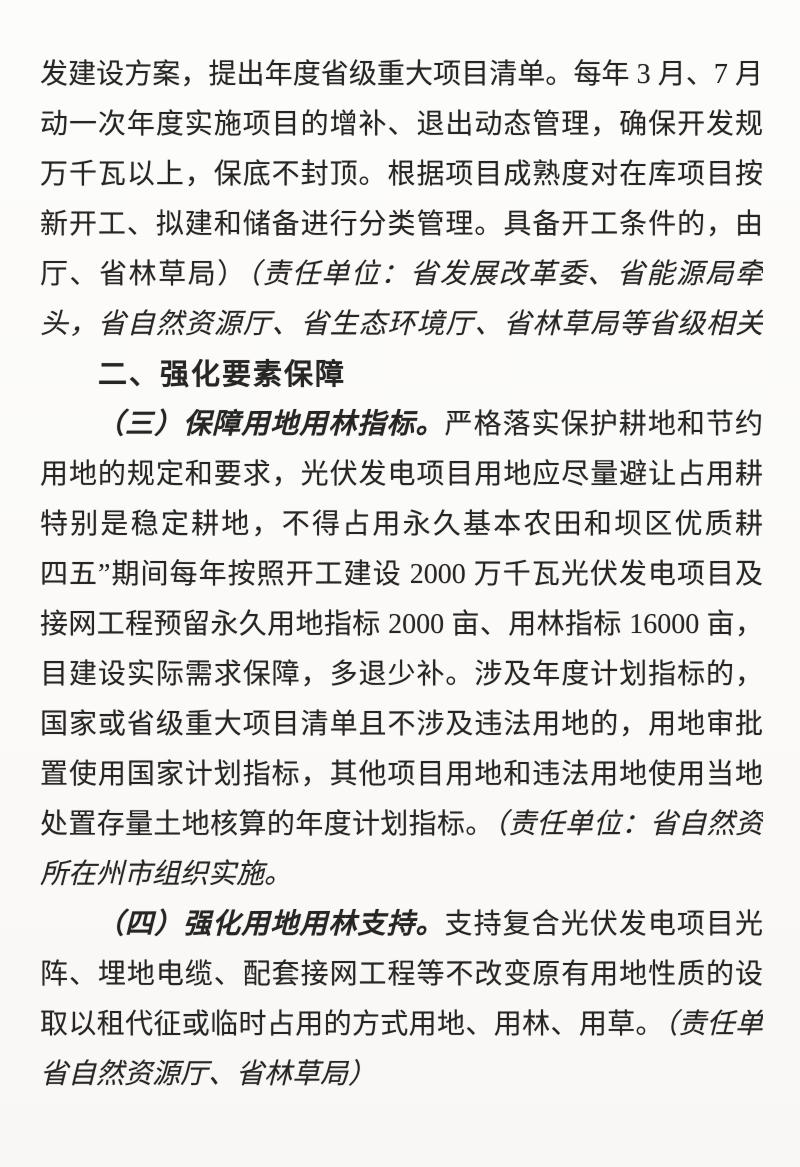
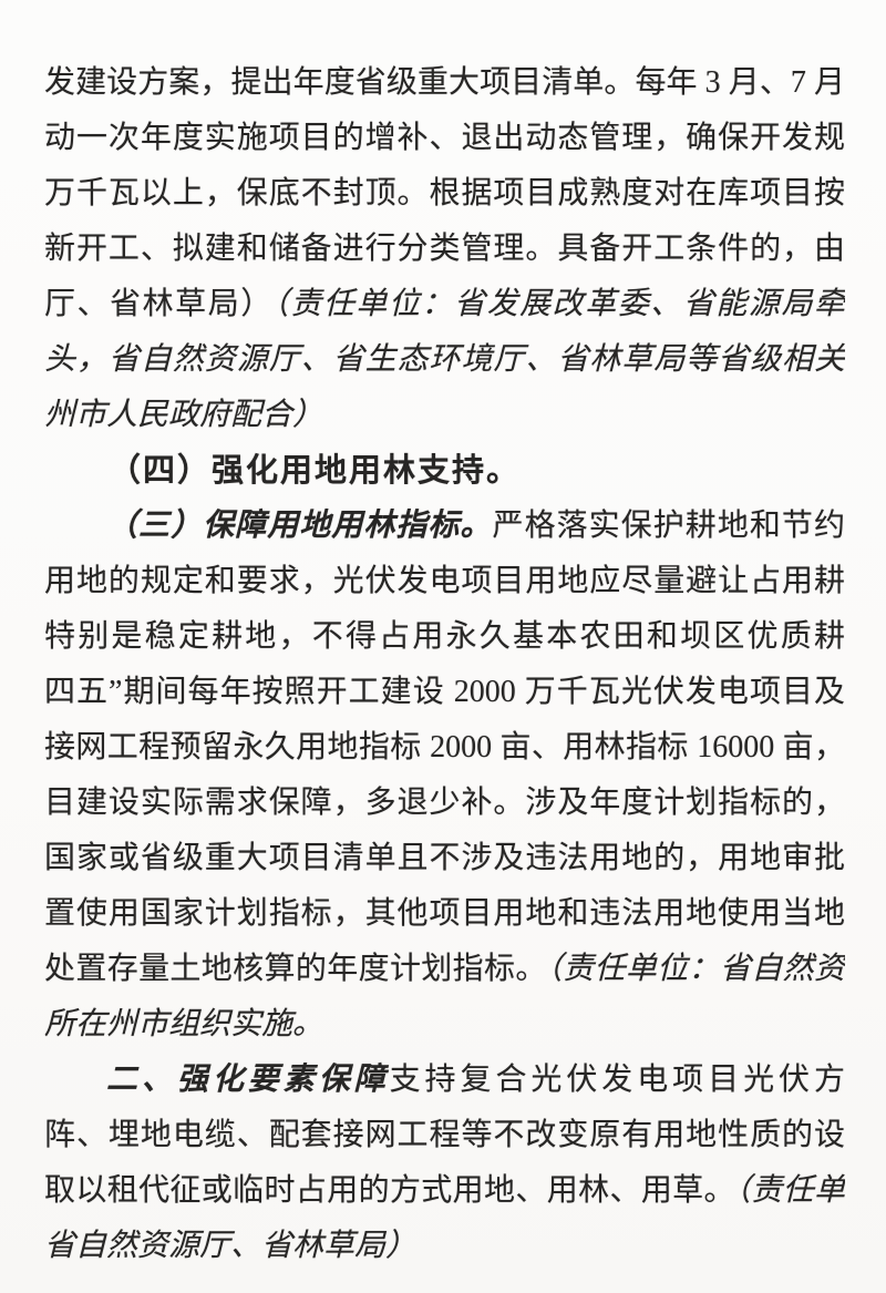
  发建设方案，提出年度省级重大项目清单。每年 3 月、7 月
  动一次年度实施项目的增补、退出动态管理，确保开发规
  万千瓦以上，保底不封顶。根据项目成熟度对在库项目按
  新开工、拟建和储备进行分类管理。具备开工条件的，由
  厅、省林草局）（责任单位：省发展改革委、省能源局牵
  头，省自然资源厅、省生态环境厅、省林草局等省级相关
+ 州市人民政府配合）
- 二、强化要素保障
+ （四）强化用地用林支持。
  （三）保障用地用林指标。严格落实保护耕地和节约
  用地的规定和要求，光伏发电项目用地应尽量避让占用耕
  特别是稳定耕地，不得占用永久基本农田和坝区优质耕
  四五”期间每年按照开工建设 2000 万千瓦光伏发电项目及
  接网工程预留永久用地指标 2000 亩、用林指标 16000 亩，
  目建设实际需求保障，多退少补。涉及年度计划指标的，
  国家或省级重大项目清单且不涉及违法用地的，用地审批
  置使用国家计划指标，其他项目用地和违法用地使用当地
  处置存量土地核算的年度计划指标。（责任单位：省自然资
  所在州市组织实施。
- （四）强化用地用林支持。支持复合光伏发电项目光
+ 二、强化要素保障支持复合光伏发电项目光伏方
  阵、埋地电缆、配套接网工程等不改变原有用地性质的设
  取以租代征或临时占用的方式用地、用林、用草。（责任单
  省自然资源厅、省林草局）
